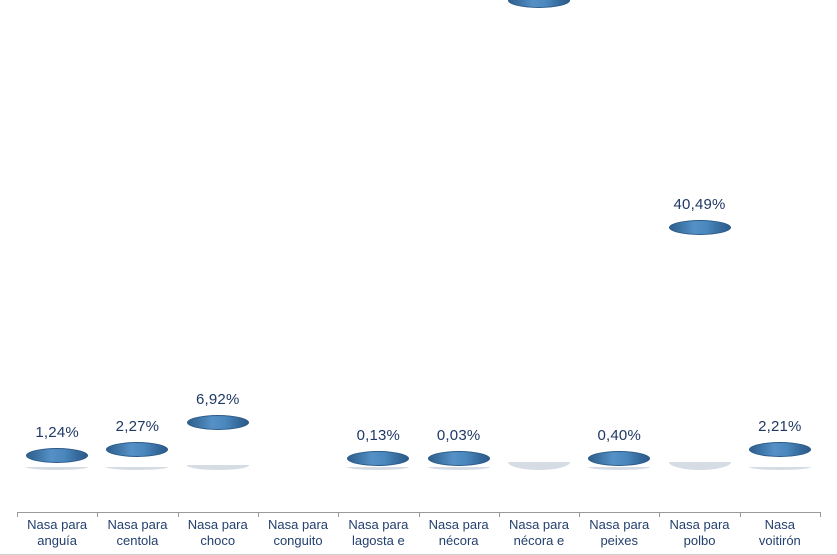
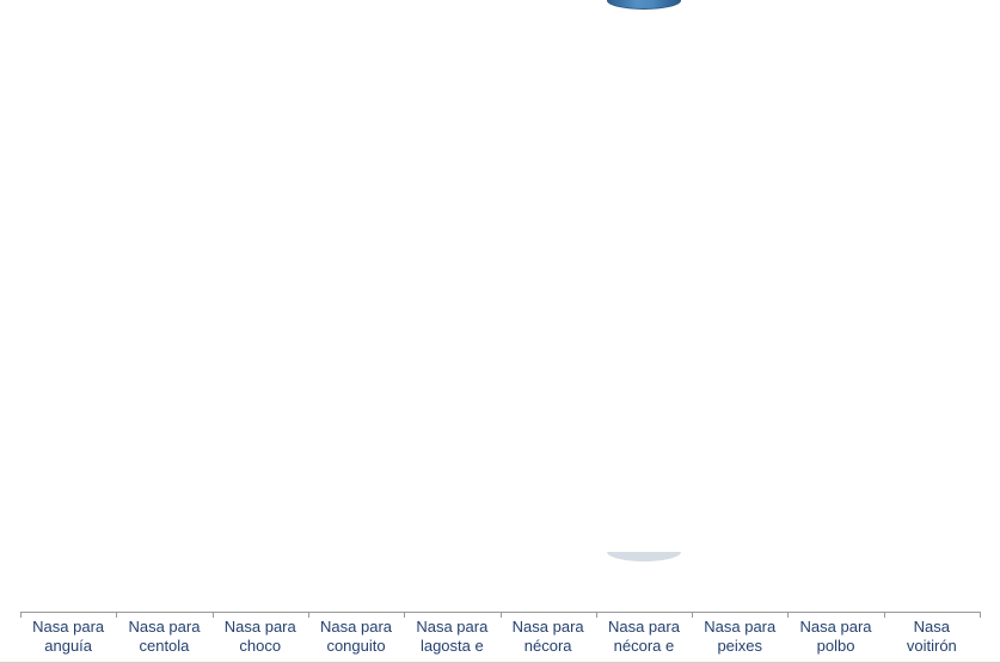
- 1,24%
- 2,27%
- 6,92%
- 0,13%
- 0,03%
- 0,40%
- 40,49%
- 2,21%
  Nasa para
  anguía
  Nasa para
  centola
  Nasa para
  choco
  Nasa para
  conguito
  Nasa para
  lagosta e
  Nasa para
  nécora
  Nasa para
  nécora e
  Nasa para
  peixes
  Nasa para
  polbo
  Nasa
  voitirón
